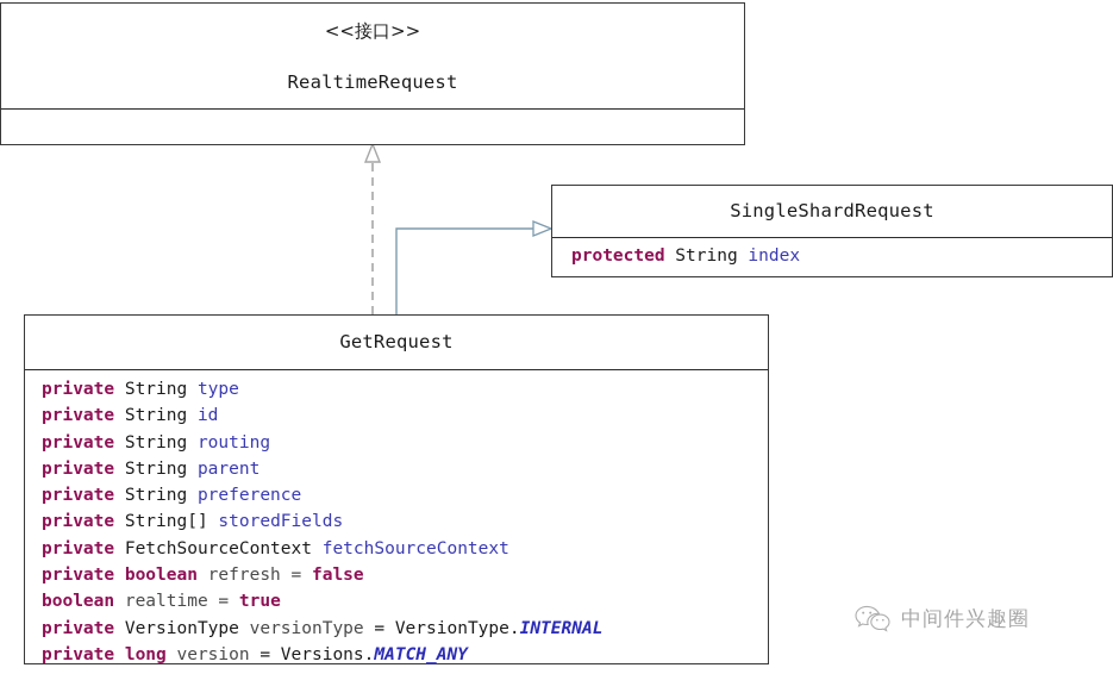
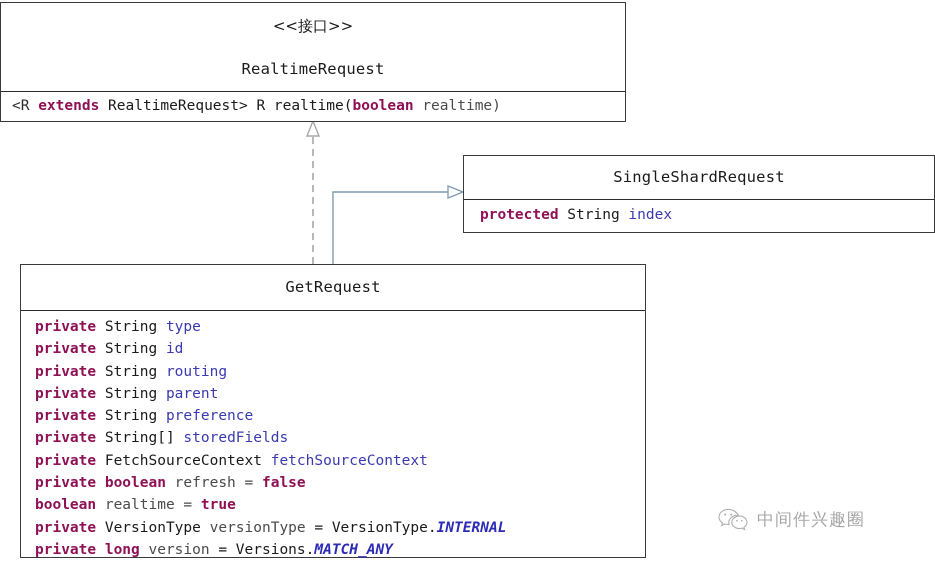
  <<接口>>
  RealtimeRequest
+ <R extends RealtimeRequest> R realtime(boolean realtime)
  SingleShardRequest
  protected String index
  GetRequest
  private String type
  private String id
  private String routing
  private String parent
  private String preference
  private String[] storedFields
  private FetchSourceContext fetchSourceContext
  private boolean refresh = false
  boolean realtime = true
  private VersionType versionType = VersionType.INTERNAL
  private long version = Versions.MATCH_ANY
  中间件兴趣圈
